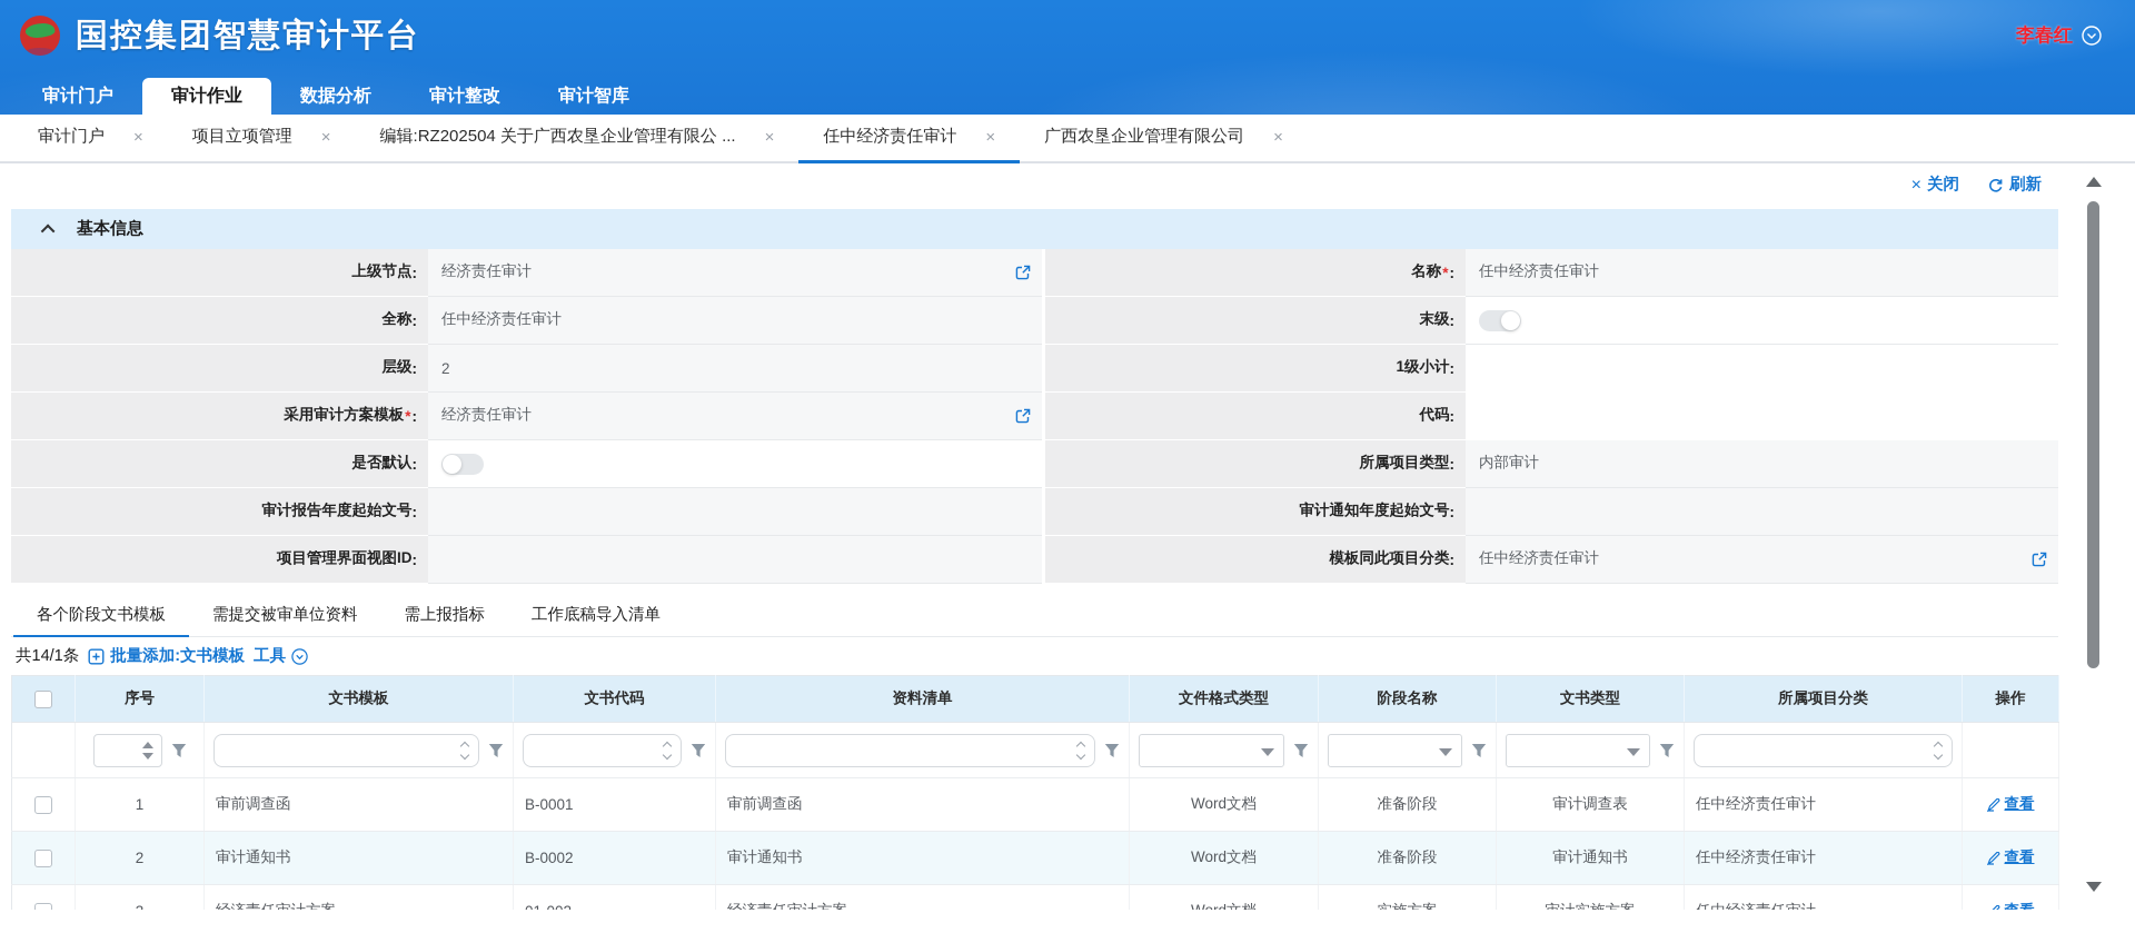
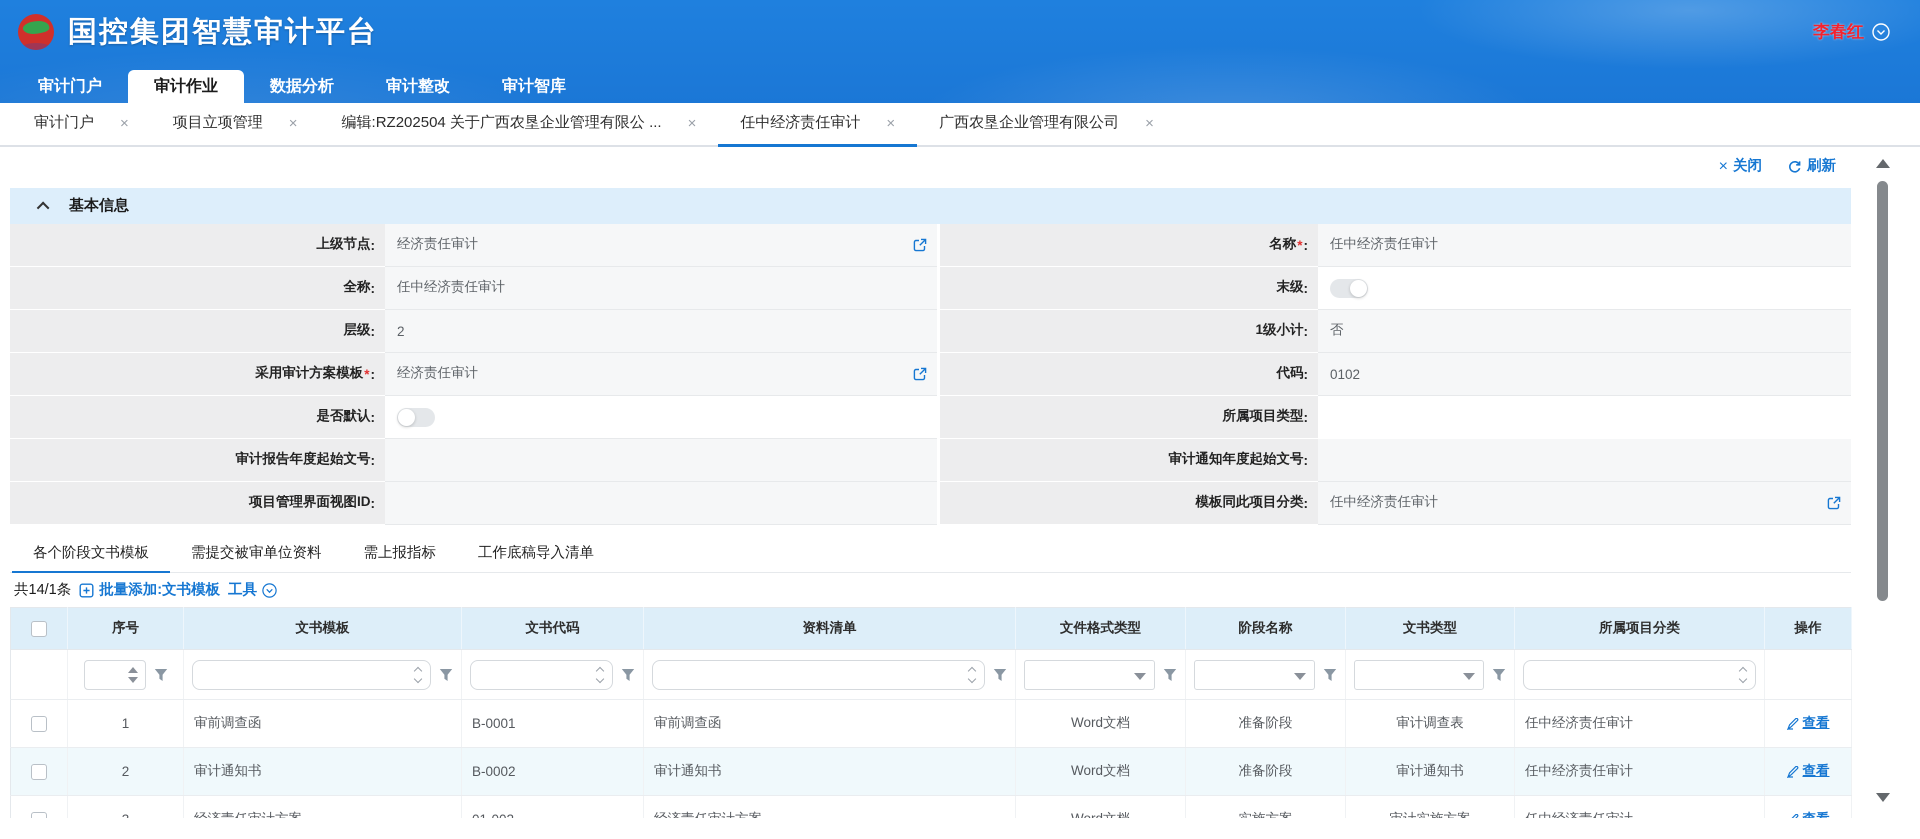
  国控集团智慧审计平台
  李春红
  审计门户
  审计作业
  数据分析
  审计整改
  审计智库
  审计门户
  ×
  项目立项管理
  ×
  编辑:RZ202504 关于广西农垦企业管理有限公 ...
  ×
  任中经济责任审计
  ×
  广西农垦企业管理有限公司
  ×
  ×
  关闭
  刷新
  基本信息
  上级节点
  :
  经济责任审计
  名称
  *
  :
  任中经济责任审计
  全称
  :
  任中经济责任审计
  末级
  :
  层级
  :
  2
  1级小计
  :
+ 否
  采用审计方案模板
  *
  :
  经济责任审计
  代码
  :
+ 0102
  是否默认
  :
  所属项目类型
  :
- 内部审计
  审计报告年度起始文号
  :
  审计通知年度起始文号
  :
  项目管理界面视图ID
  :
  模板同此项目分类
  :
  任中经济责任审计
  各个阶段文书模板
  需提交被审单位资料
  需上报指标
  工作底稿导入清单
  共14/1条
  批量添加:文书模板
  工具
  	序号	文书模板	文书代码	资料清单	文件格式类型	阶段名称	文书类型	所属项目分类	操作
  	1	审前调查函	B-0001	审前调查函	Word文档	准备阶段	审计调查表	任中经济责任审计	查看
  	2	审计通知书	B-0002	审计通知书	Word文档	准备阶段	审计通知书	任中经济责任审计	查看
